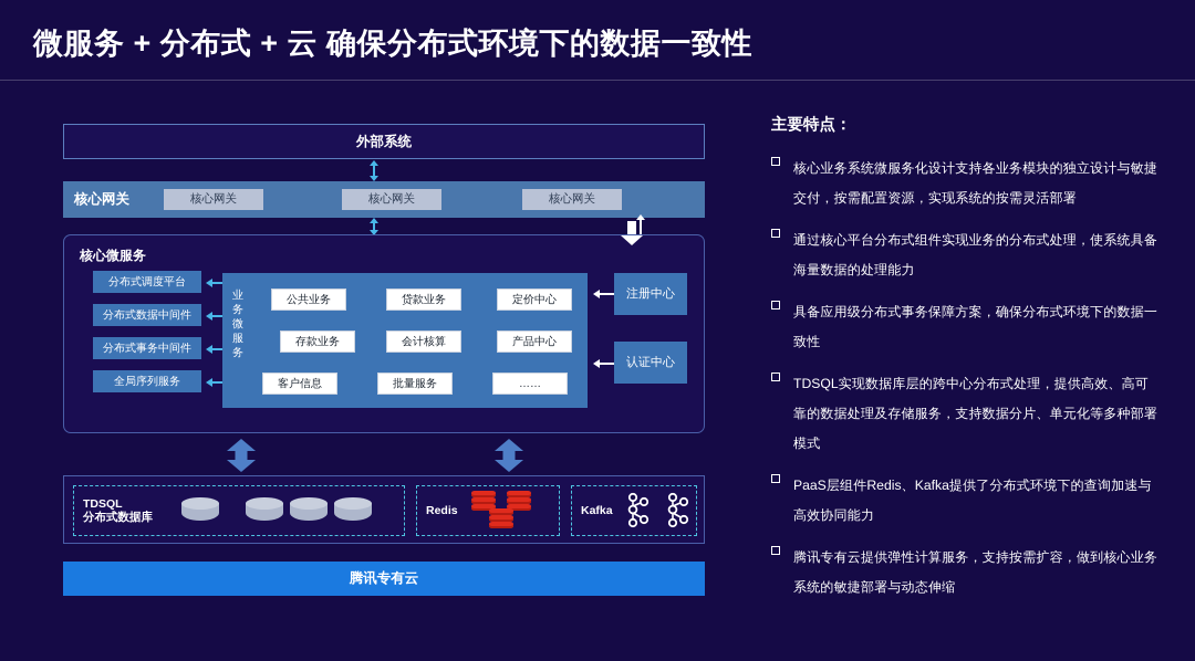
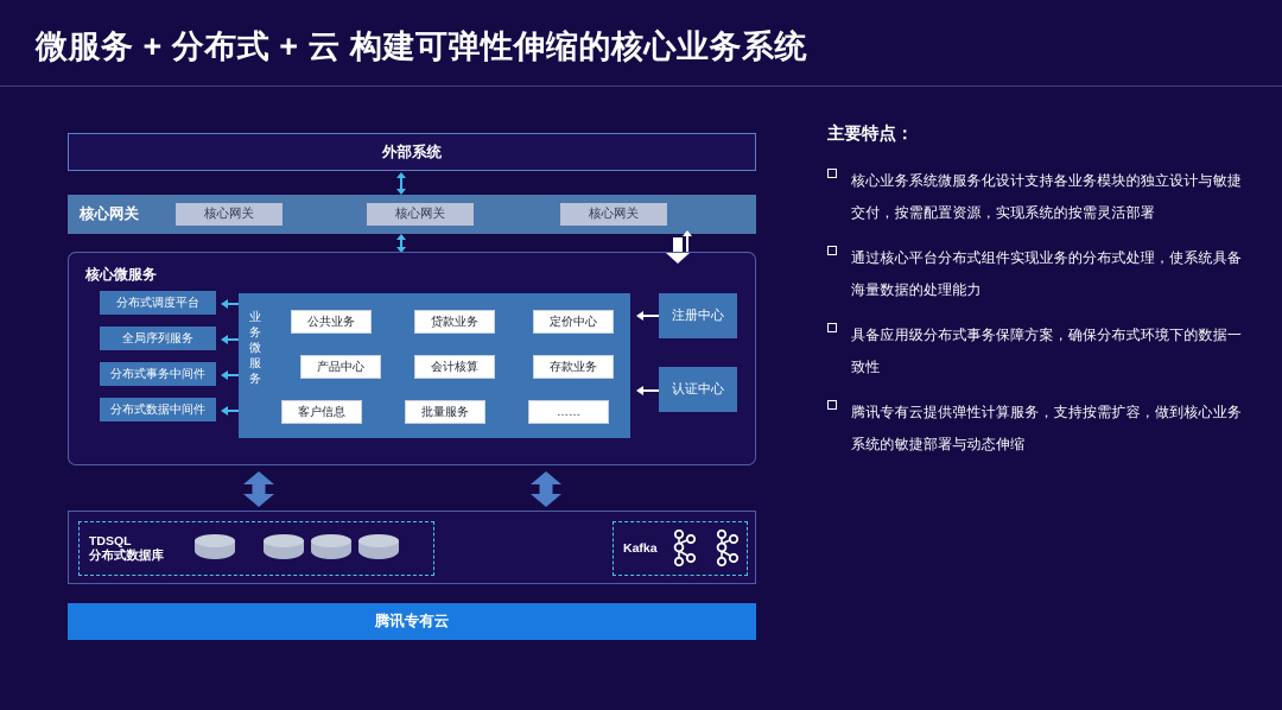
- 微服务 + 分布式 + 云 确保分布式环境下的数据一致性
+ 微服务 + 分布式 + 云 构建可弹性伸缩的核心业务系统
  外部系统
  核心网关
  核心网关
  核心网关
  核心网关
  核心微服务
  分布式调度平台
- 分布式数据中间件
+ 全局序列服务
  分布式事务中间件
- 全局序列服务
+ 分布式数据中间件
  业务微服务
  公共业务
  贷款业务
  定价中心
- 存款业务
+ 产品中心
  会计核算
- 产品中心
+ 存款业务
  客户信息
  批量服务
  ……
  注册中心
  认证中心
  TDSQL
  分布式数据库
- Redis
  Kafka
  腾讯专有云
  主要特点：
  核心业务系统微服务化设计支持各业务模块的独立设计与敏捷交付，按需配置资源，实现系统的按需灵活部署
  通过核心平台分布式组件实现业务的分布式处理，使系统具备海量数据的处理能力
  具备应用级分布式事务保障方案，确保分布式环境下的数据一致性
- TDSQL实现数据库层的跨中心分布式处理，提供高效、高可靠的数据处理及存储服务，支持数据分片、单元化等多种部署模式
- PaaS层组件Redis、Kafka提供了分布式环境下的查询加速与高效协同能力
  腾讯专有云提供弹性计算服务，支持按需扩容，做到核心业务系统的敏捷部署与动态伸缩
